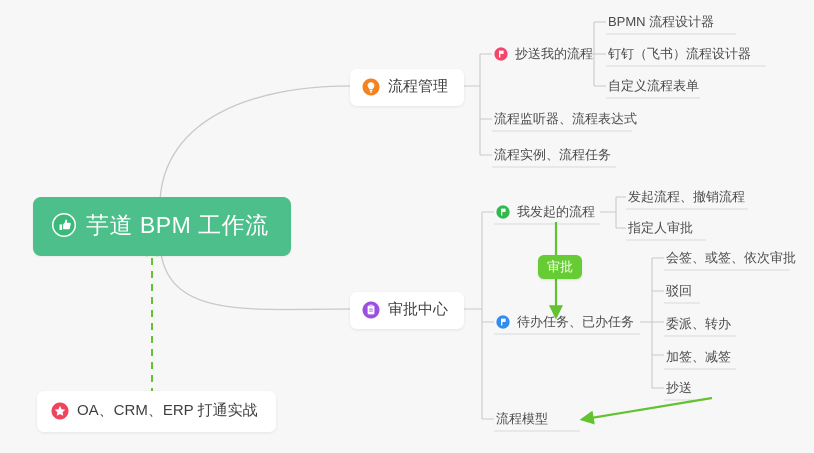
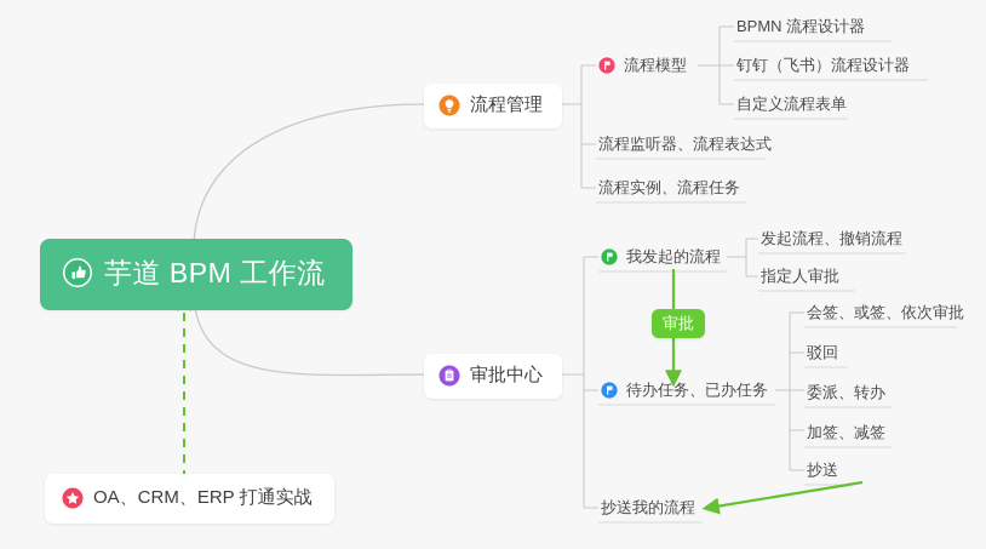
  芋道 BPM 工作流
  流程管理
- 抄送我的流程
+ 流程模型
  BPMN 流程设计器
  钉钉（飞书）流程设计器
  自定义流程表单
  流程监听器、流程表达式
  流程实例、流程任务
  审批中心
  我发起的流程
  发起流程、撤销流程
  指定人审批
  待办任务、已办任务
  会签、或签、依次审批
  驳回
  委派、转办
  加签、减签
  抄送
- 流程模型
+ 抄送我的流程
  OA、CRM、ERP 打通实战
  审批
